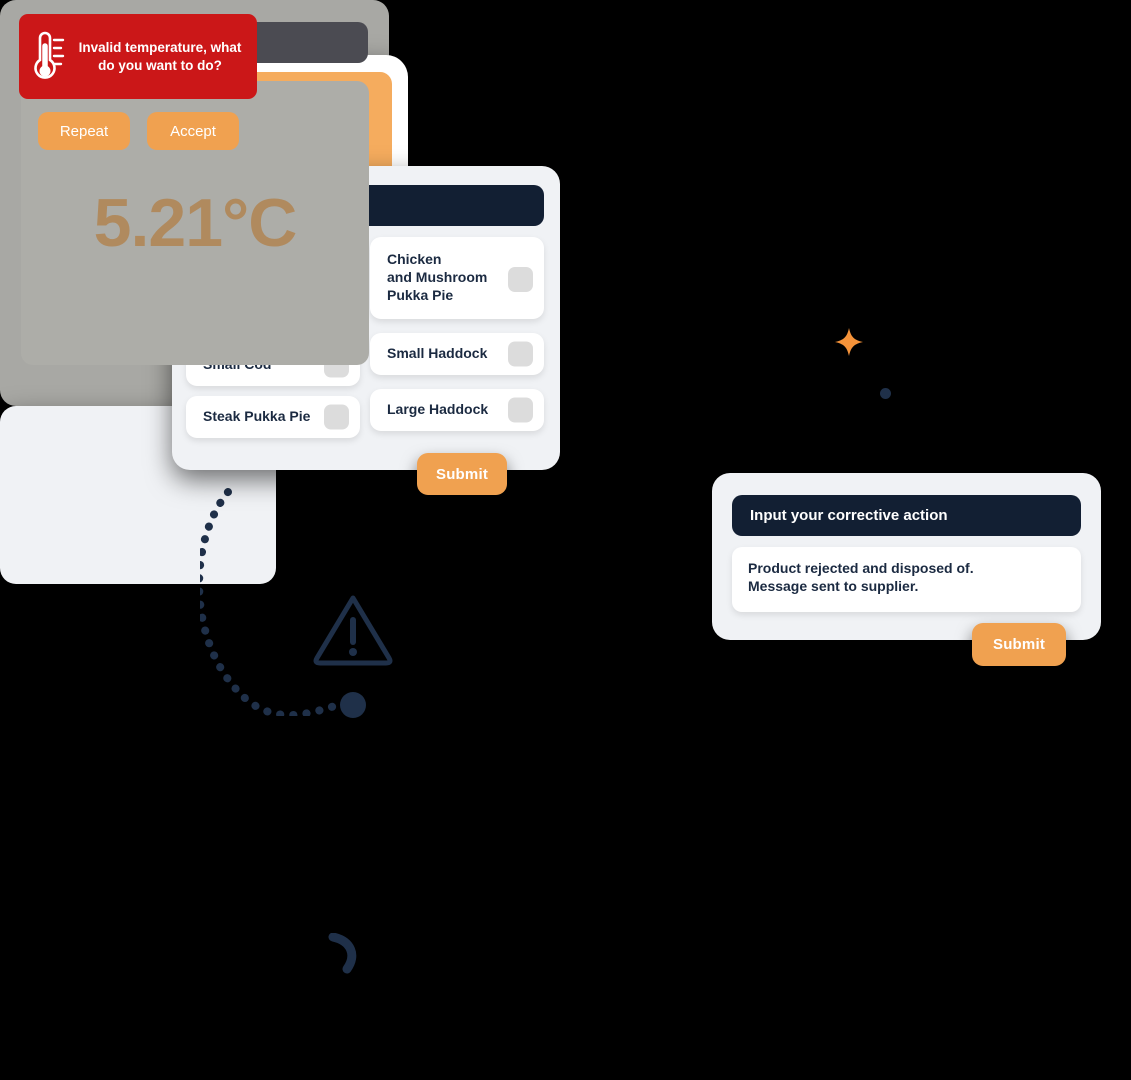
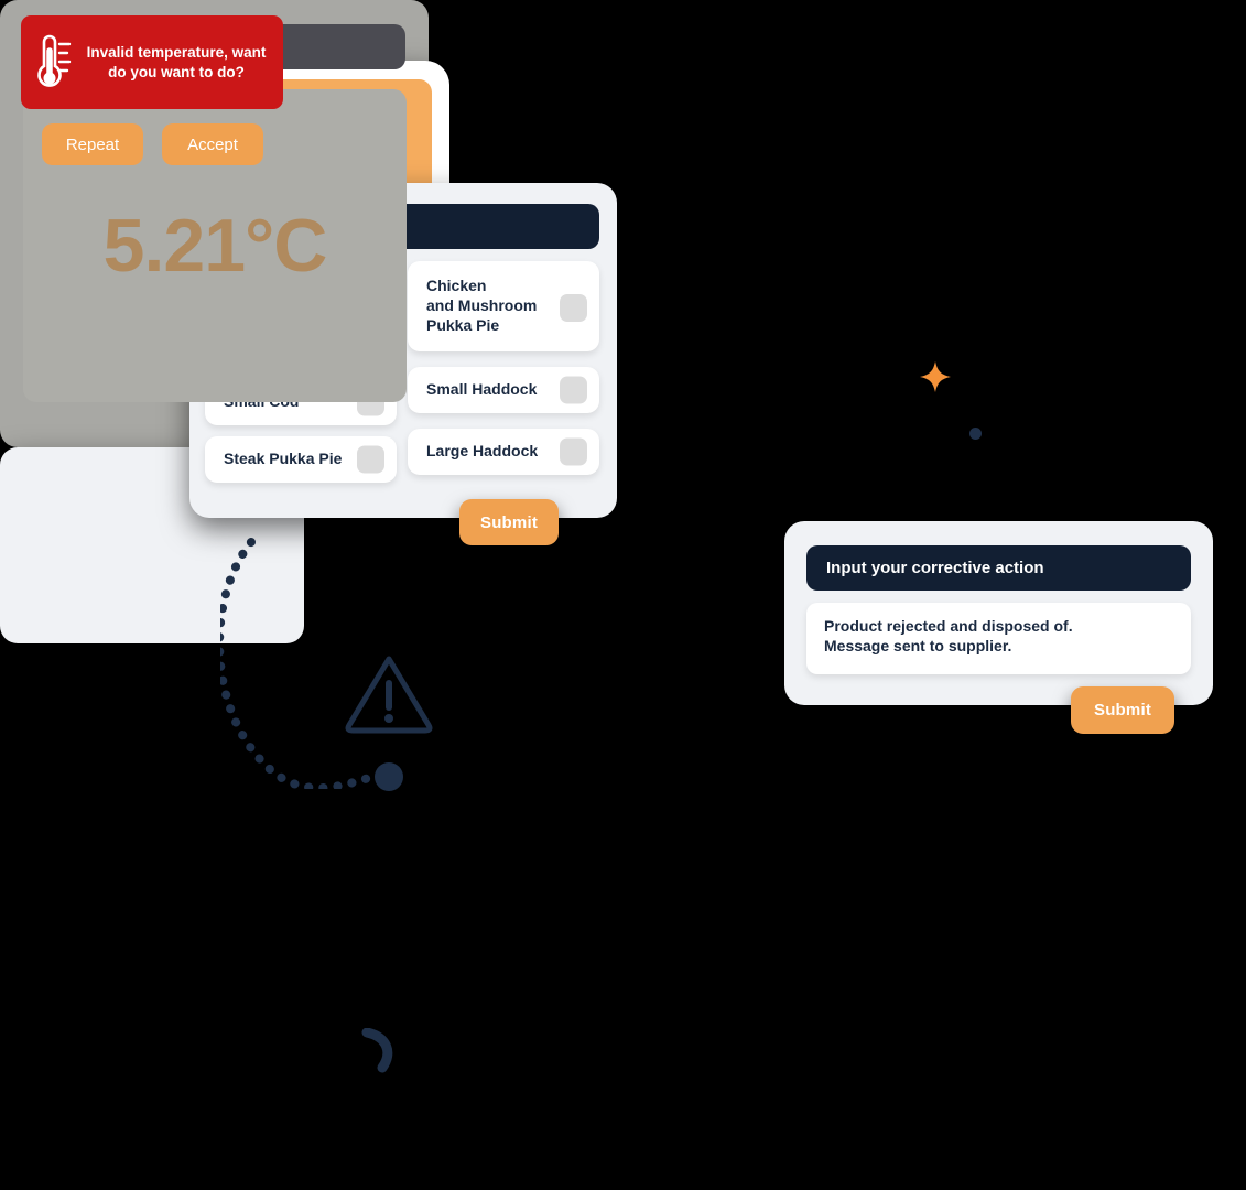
  Steak Pukka Pie
  Chicken
  and Mushroom
  Pukka Pie
  Small Haddock
  Large Haddock
  Submit
  5.21°C
- Invalid temperature, what do you want to do?
+ Invalid temperature, want do you want to do?
  Repeat
  Accept
  Input your corrective action
  Product rejected and disposed of.
  Message sent to supplier.
  Submit
